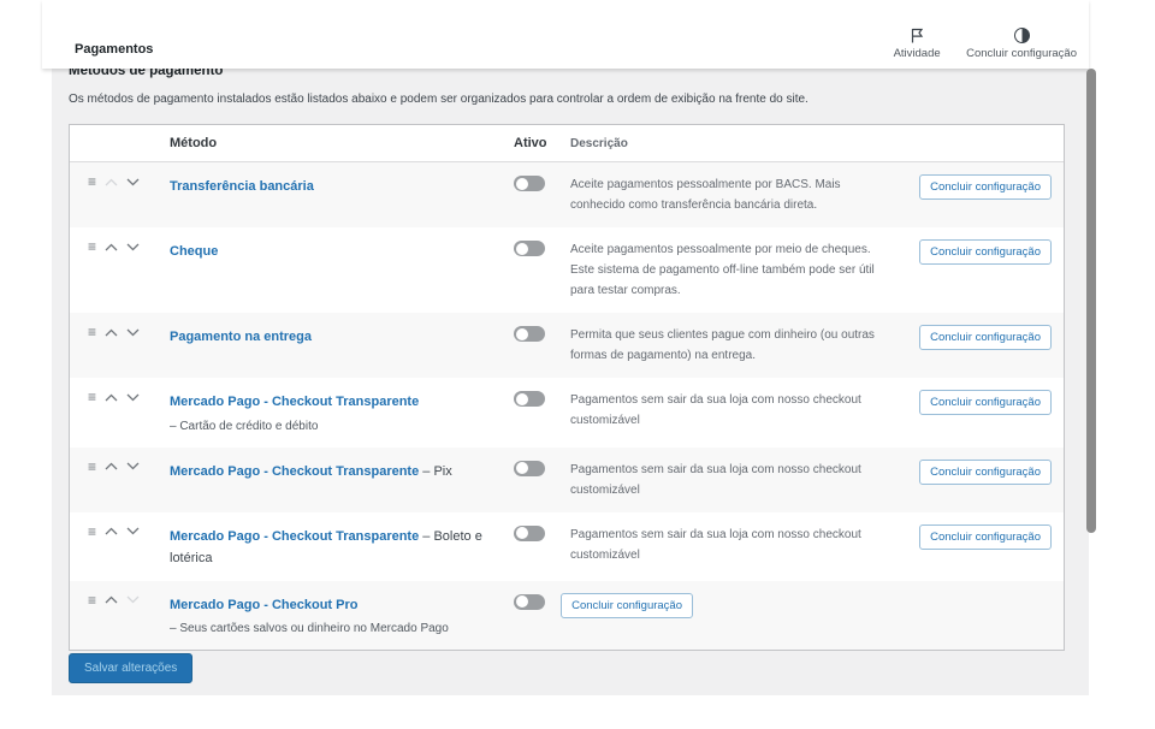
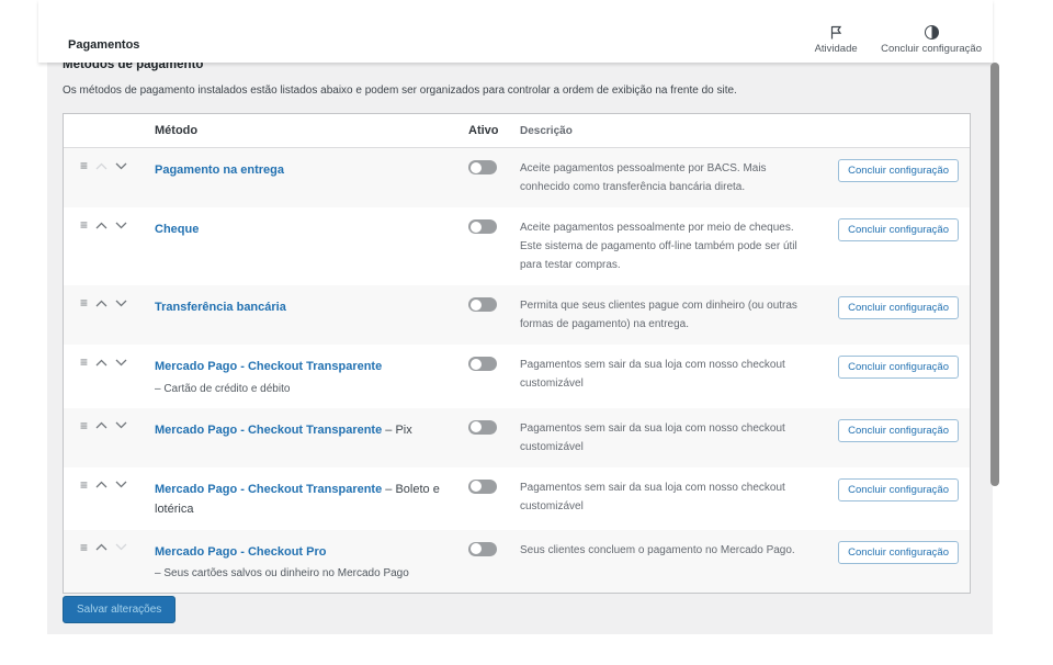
  Pagamentos
  Atividade
  Concluir configuração
  Métodos de pagamento
  Os métodos de pagamento instalados estão listados abaixo e podem ser organizados para controlar a ordem de exibição na frente do site.
  Método
  Ativo
  Descrição
  ≡
- Transferência bancária
+ Pagamento na entrega
  Aceite pagamentos pessoalmente por BACS. Mais conhecido como transferência bancária direta.
  Concluir configuração
  ≡
  Cheque
  Aceite pagamentos pessoalmente por meio de cheques. Este sistema de pagamento off-line também pode ser útil para testar compras.
  Concluir configuração
  ≡
- Pagamento na entrega
+ Transferência bancária
  Permita que seus clientes pague com dinheiro (ou outras formas de pagamento) na entrega.
  Concluir configuração
  ≡
  Mercado Pago - Checkout Transparente
  – Cartão de crédito e débito
  Pagamentos sem sair da sua loja com nosso checkout customizável
  Concluir configuração
  ≡
  Mercado Pago - Checkout Transparente – Pix
  Pagamentos sem sair da sua loja com nosso checkout customizável
  Concluir configuração
  ≡
  Mercado Pago - Checkout Transparente – Boleto e lotérica
  Pagamentos sem sair da sua loja com nosso checkout customizável
  Concluir configuração
  ≡
  Mercado Pago - Checkout Pro
  – Seus cartões salvos ou dinheiro no Mercado Pago
+ Seus clientes concluem o pagamento no Mercado Pago.
  Concluir configuração
  Salvar alterações
